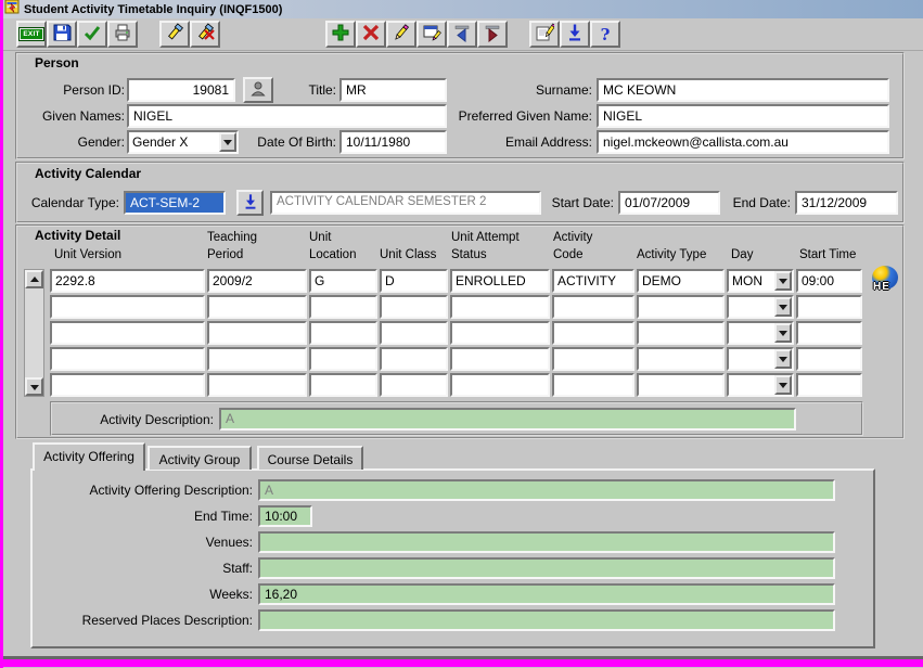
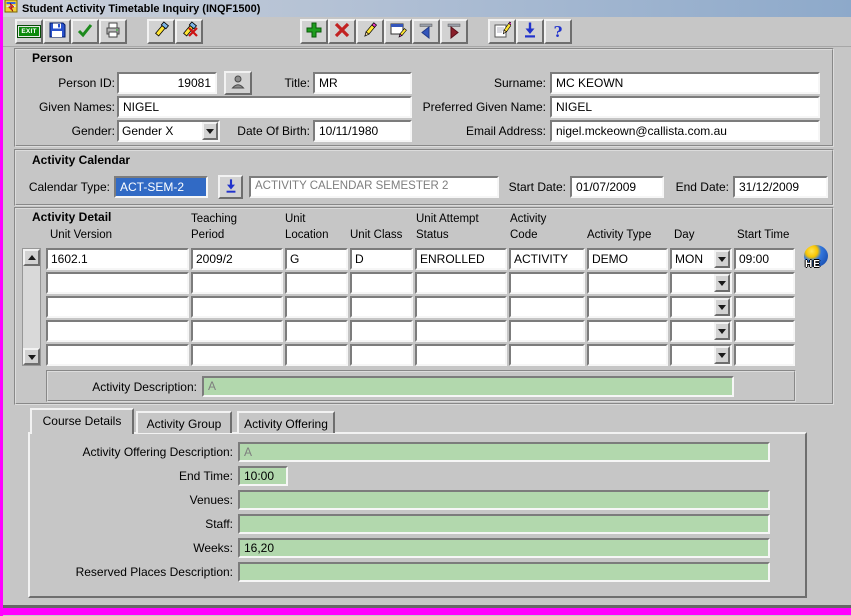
  Student Activity Timetable Inquiry (INQF1500)
  ?
  Person
  Person ID:
  19081
  Title:
  MR
  Surname:
  MC KEOWN
  Given Names:
  NIGEL
  Preferred Given Name:
  NIGEL
  Gender:
  Gender X
  Date Of Birth:
  10/11/1980
  Email Address:
  nigel.mckeown@callista.com.au
  Activity Calendar
  Calendar Type:
  ACT-SEM-2
  ACTIVITY CALENDAR SEMESTER 2
  Start Date:
  01/07/2009
  End Date:
  31/12/2009
  Activity Detail
  Unit Version
  Teaching
  Period
  Unit
  Location
  Unit Class
  Unit Attempt
  Status
  Activity
  Code
  Activity Type
  Day
  Start Time
- 2292.8
+ 1602.1
  2009/2
  G
  D
  ENROLLED
  ACTIVITY
  DEMO
  MON
  09:00
  HE
  Activity Description:
  A
- Activity Offering
+ Course Details
  Activity Group
- Course Details
+ Activity Offering
  Activity Offering Description:
  A
  End Time:
  10:00
  Venues:
  Staff:
  Weeks:
  16,20
  Reserved Places Description:
